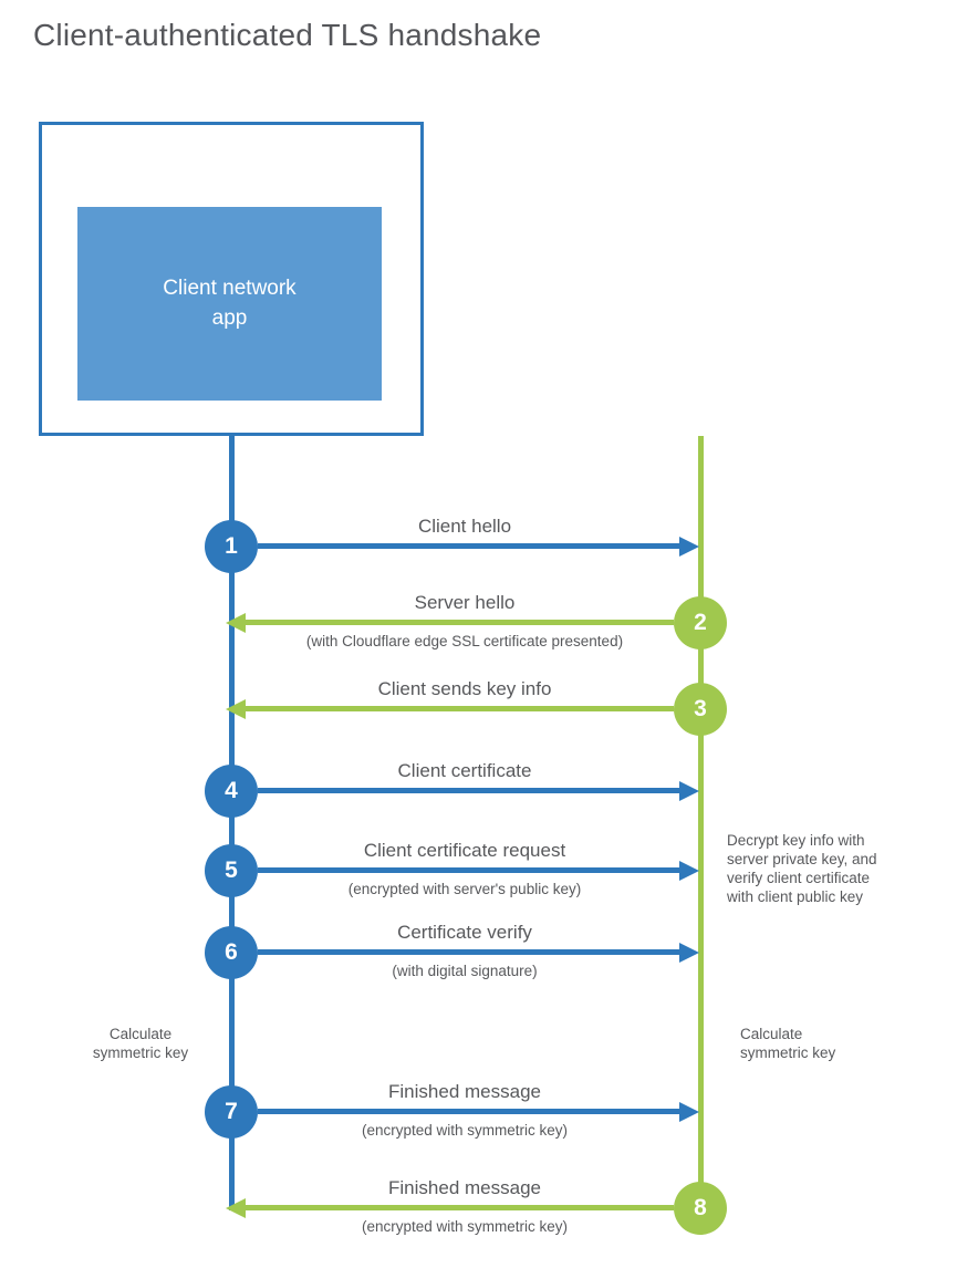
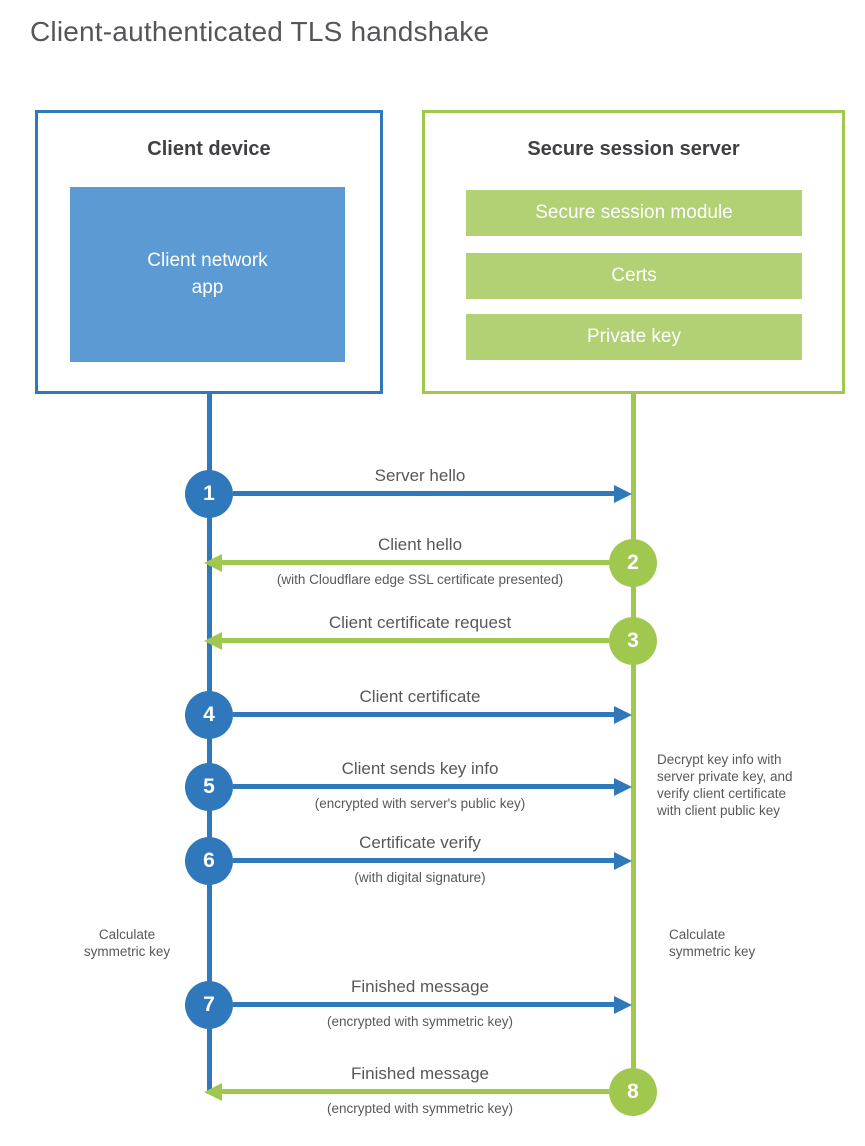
  Client-authenticated TLS handshake
+ Client device
  Client network
  app
+ Secure session server
+ Secure session module
+ Certs
+ Private key
- Client hello
+ Server hello
  1
- Server hello
+ Client hello
  (with Cloudflare edge SSL certificate presented)
  2
- Client sends key info
+ Client certificate request
  3
  Client certificate
  4
- Client certificate request
+ Client sends key info
  (encrypted with server's public key)
  5
  Certificate verify
  (with digital signature)
  6
  Finished message
  (encrypted with symmetric key)
  7
  Finished message
  (encrypted with symmetric key)
  8
  Decrypt key info with
  server private key, and
  verify client certificate
  with client public key
  Calculate
  symmetric key
  Calculate
  symmetric key
